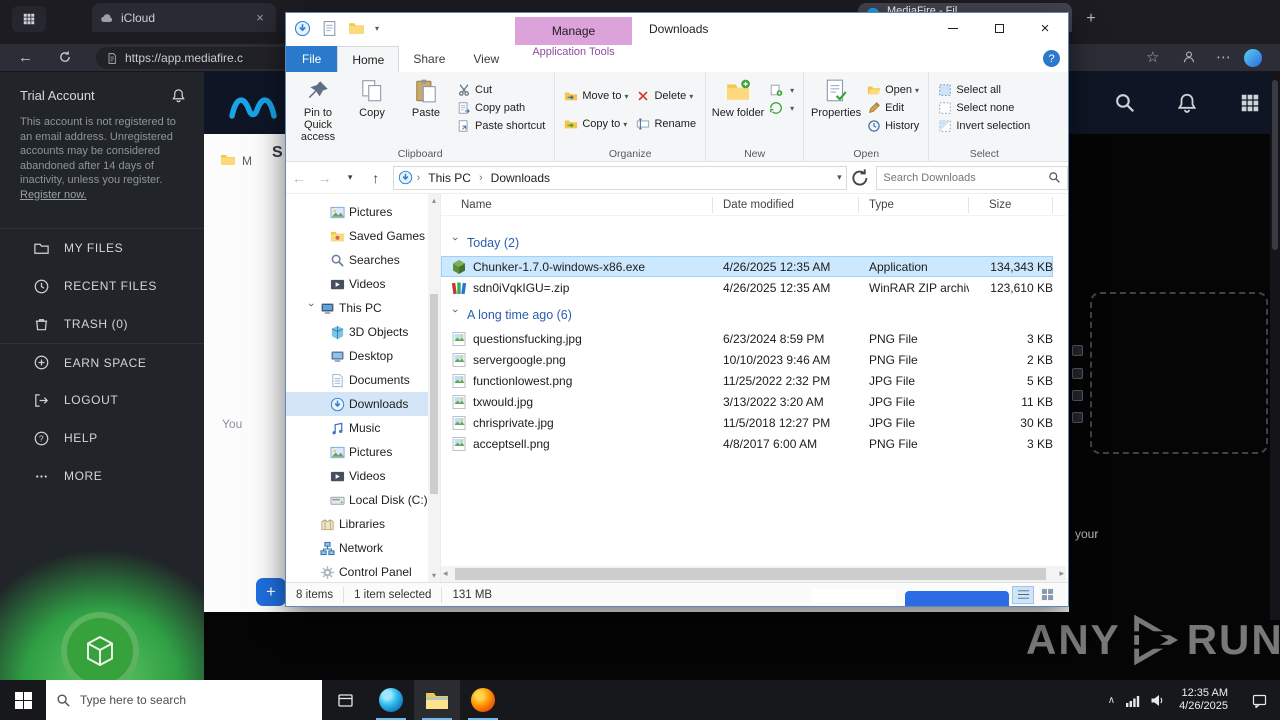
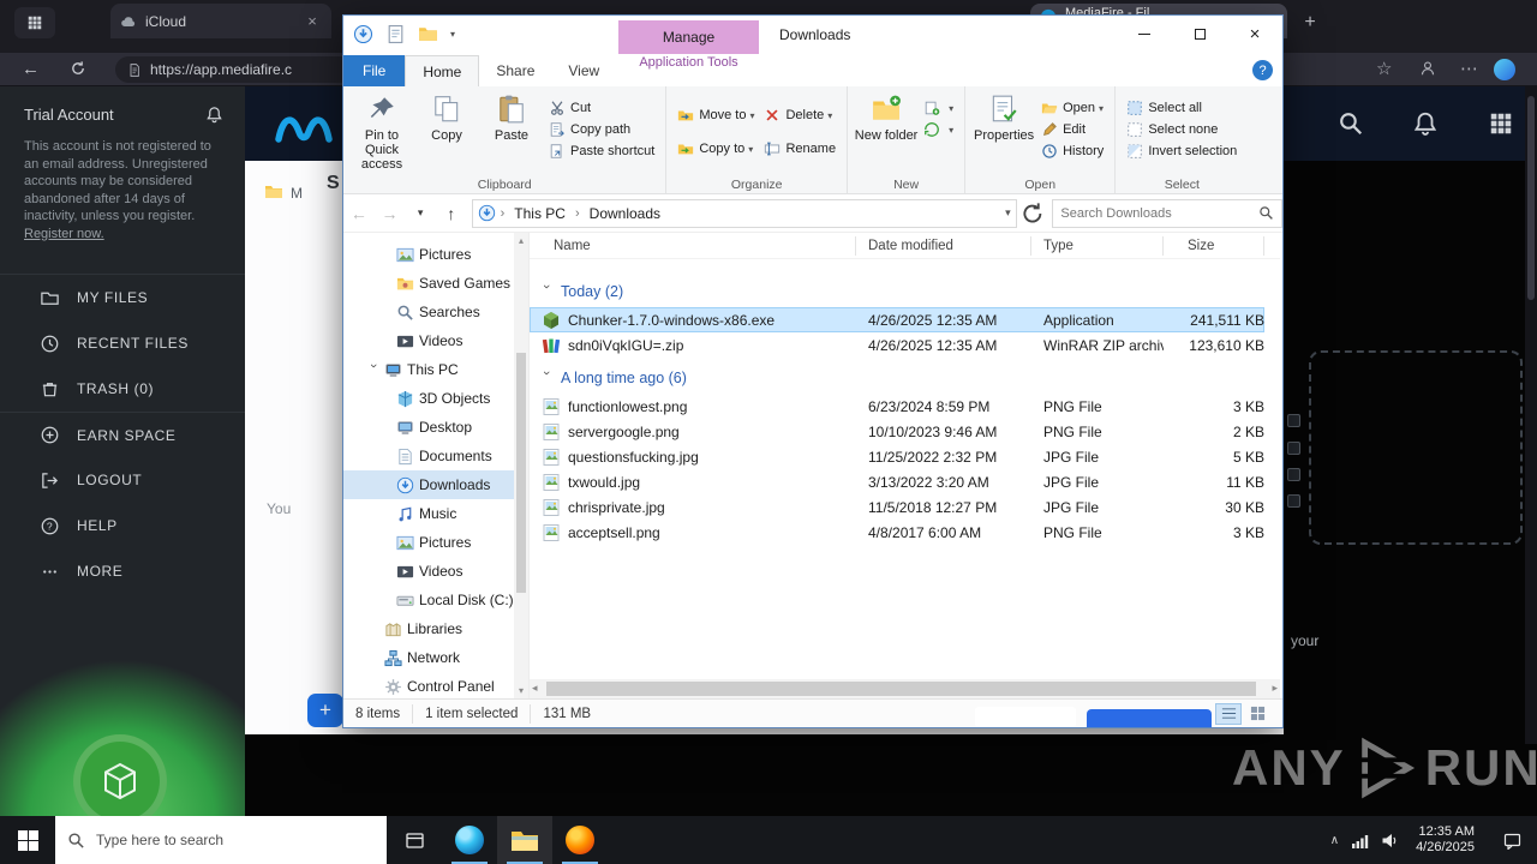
  M
  S
  You
  +
  your
  Trial Account
  This account is not registered to an email address. Unregistered accounts may be considered abandoned after 14 days of inactivity, unless you register. Register now.
  MY FILES
  RECENT FILES
  TRASH (0)
  EARN SPACE
  LOGOUT
  ?
  HELP
  MORE
  iCloud
  ×
  MediaFire - Fil
  +
  ←
  https://app.mediafire.c
  ☆
  ⋯
  ▾
  Manage
  Downloads
  ×
  File
  Home
  Share
  View
  Application Tools
  ?
  Pin to Quick access
  Copy
  Paste
  Cut
  Copy path
  Paste shortcut
  Clipboard
  Move to
  ▾
  Copy to
  ▾
  Delete
  ▾
  Rename
  Organize
  New folder
  ▾
  ▾
  New
  Properties
  Open
  ▾
  Edit
  History
  Open
  Select all
  Select none
  Invert selection
  Select
  ←
  →
  ▾
  ↑
  ›
  This PC
  ›
  Downloads
  ▾
  Search Downloads
  Pictures
  Saved Games
  Searches
  Videos
  This PC
  3D Objects
  Desktop
  Documents
  Downloads
  Music
  Pictures
  Videos
  Local Disk (C:)
  Libraries
  Network
  Control Panel
  ▴
  ▾
  Name
  Date modified
  Type
  Size
  Today (2)
  Chunker-1.7.0-windows-x86.exe
  4/26/2025 12:35 AM
  Application
- 134,343 KB
+ 241,511 KB
  sdn0iVqkIGU=.zip
  4/26/2025 12:35 AM
  WinRAR ZIP archi
  123,610 KB
  A long time ago (6)
- questionsfucking.jpg
+ functionlowest.png
  6/23/2024 8:59 PM
  PNG File
  3 KB
  servergoogle.png
  10/10/2023 9:46 AM
  PNG File
  2 KB
- functionlowest.png
+ questionsfucking.jpg
  11/25/2022 2:32 PM
  JPG File
  5 KB
  txwould.jpg
  3/13/2022 3:20 AM
  JPG File
  11 KB
  chrisprivate.jpg
  11/5/2018 12:27 PM
  JPG File
  30 KB
  acceptsell.png
  4/8/2017 6:00 AM
  PNG File
  3 KB
  ◂
  ▸
  8 items
  1 item selected
  131 MB
  ANY
  RUN
  Type here to search
  ∧
  12:35 AM
  4/26/2025
